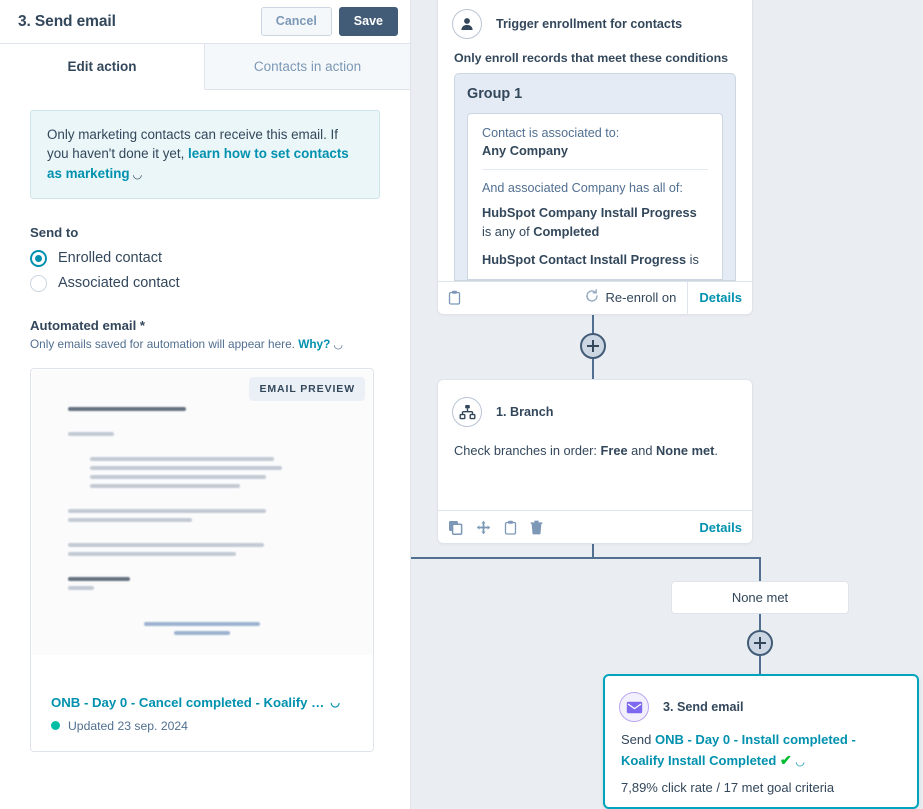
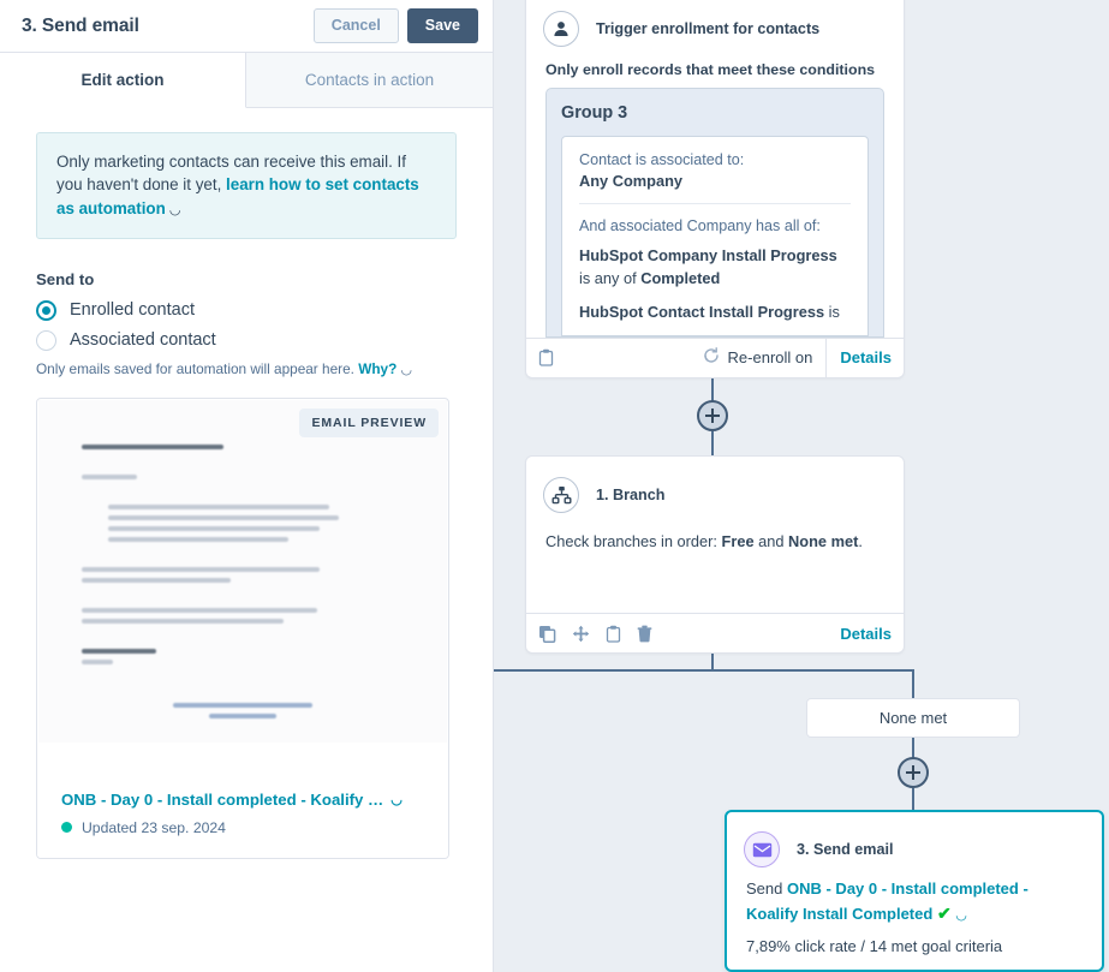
  3. Send email
  Cancel
  Save
  Edit action
  Contacts in action
- Only marketing contacts can receive this email. If you haven't done it yet, learn how to set contacts as marketing ◡
+ Only marketing contacts can receive this email. If you haven't done it yet, learn how to set contacts as automation ◡
  Send to
  Enrolled contact
  Associated contact
- Automated email *
  Only emails saved for automation will appear here. Why? ◡
  EMAIL PREVIEW
- ONB - Day 0 - Cancel completed - Koalify …
+ ONB - Day 0 - Install completed - Koalify …
  ◡
  Updated 23 sep. 2024
  Trigger enrollment for contacts
  Only enroll records that meet these conditions
- Group 1
+ Group 3
  Contact is associated to:
  Any Company
  And associated Company has all of:
  HubSpot Company Install Progress is any of Completed
  HubSpot Contact Install Progress is
  Re-enroll on
  Details
  1. Branch
  Check branches in order: Free and None met.
  Details
  None met
  3. Send email
  Send ONB - Day 0 - Install completed - Koalify Install Completed ✔ ◡
- 7,89% click rate / 17 met goal criteria
+ 7,89% click rate / 14 met goal criteria
